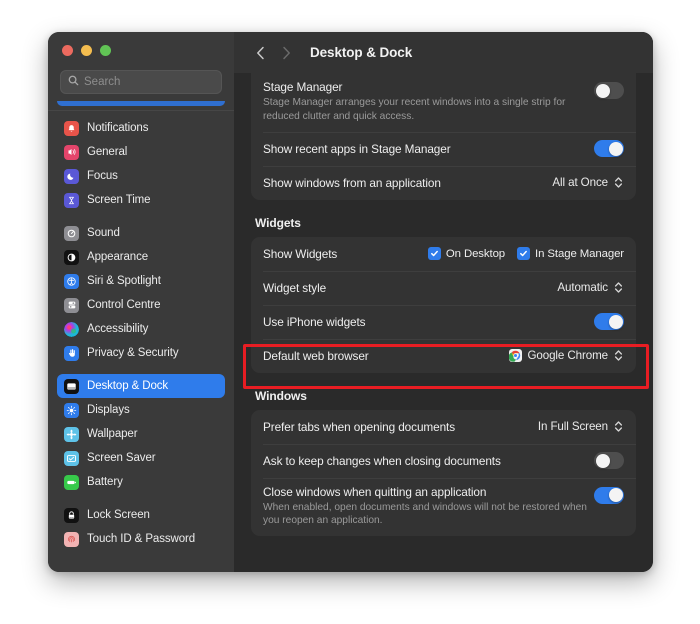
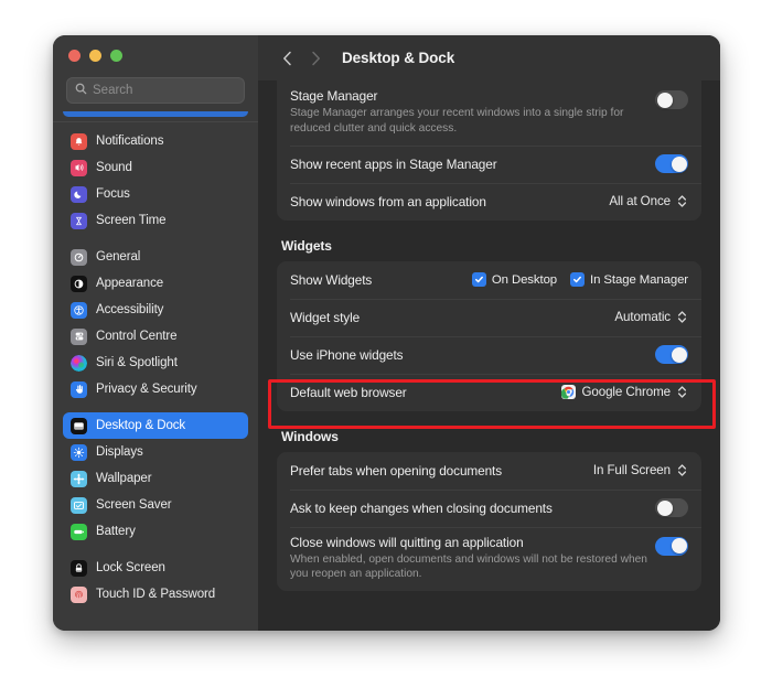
  Search
  Notifications
- General
+ Sound
  Focus
  Screen Time
- Sound
+ General
  Appearance
- Siri & Spotlight
+ Accessibility
  Control Centre
- Accessibility
+ Siri & Spotlight
  Privacy & Security
  Desktop & Dock
  Displays
  Wallpaper
  Screen Saver
  Battery
  Lock Screen
  Touch ID & Password
  Desktop & Dock
  Stage Manager
  Stage Manager arranges your recent windows into a single strip for reduced clutter and quick access.
  Show recent apps in Stage Manager
  Show windows from an application
  All at Once
  Widgets
  Show Widgets
  On Desktop
  In Stage Manager
  Widget style
  Automatic
  Use iPhone widgets
  Default web browser
  Google Chrome
  Windows
  Prefer tabs when opening documents
  In Full Screen
  Ask to keep changes when closing documents
- Close windows when quitting an application
+ Close windows will quitting an application
  When enabled, open documents and windows will not be restored when you reopen an application.
